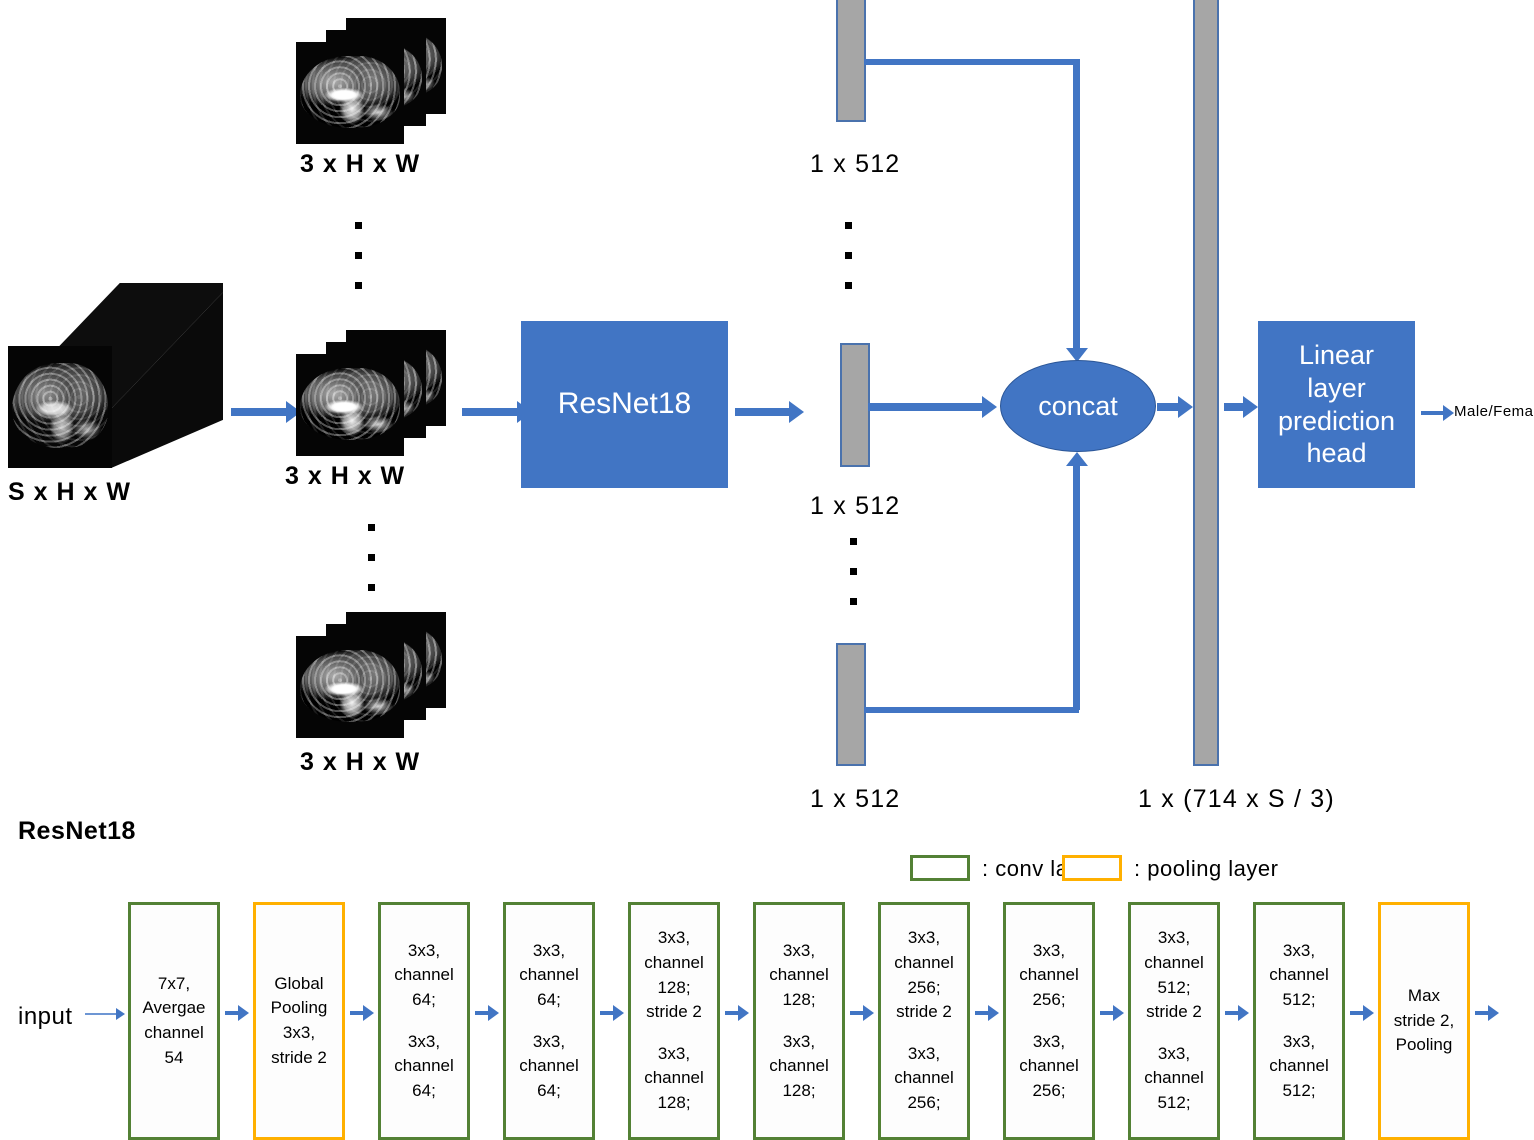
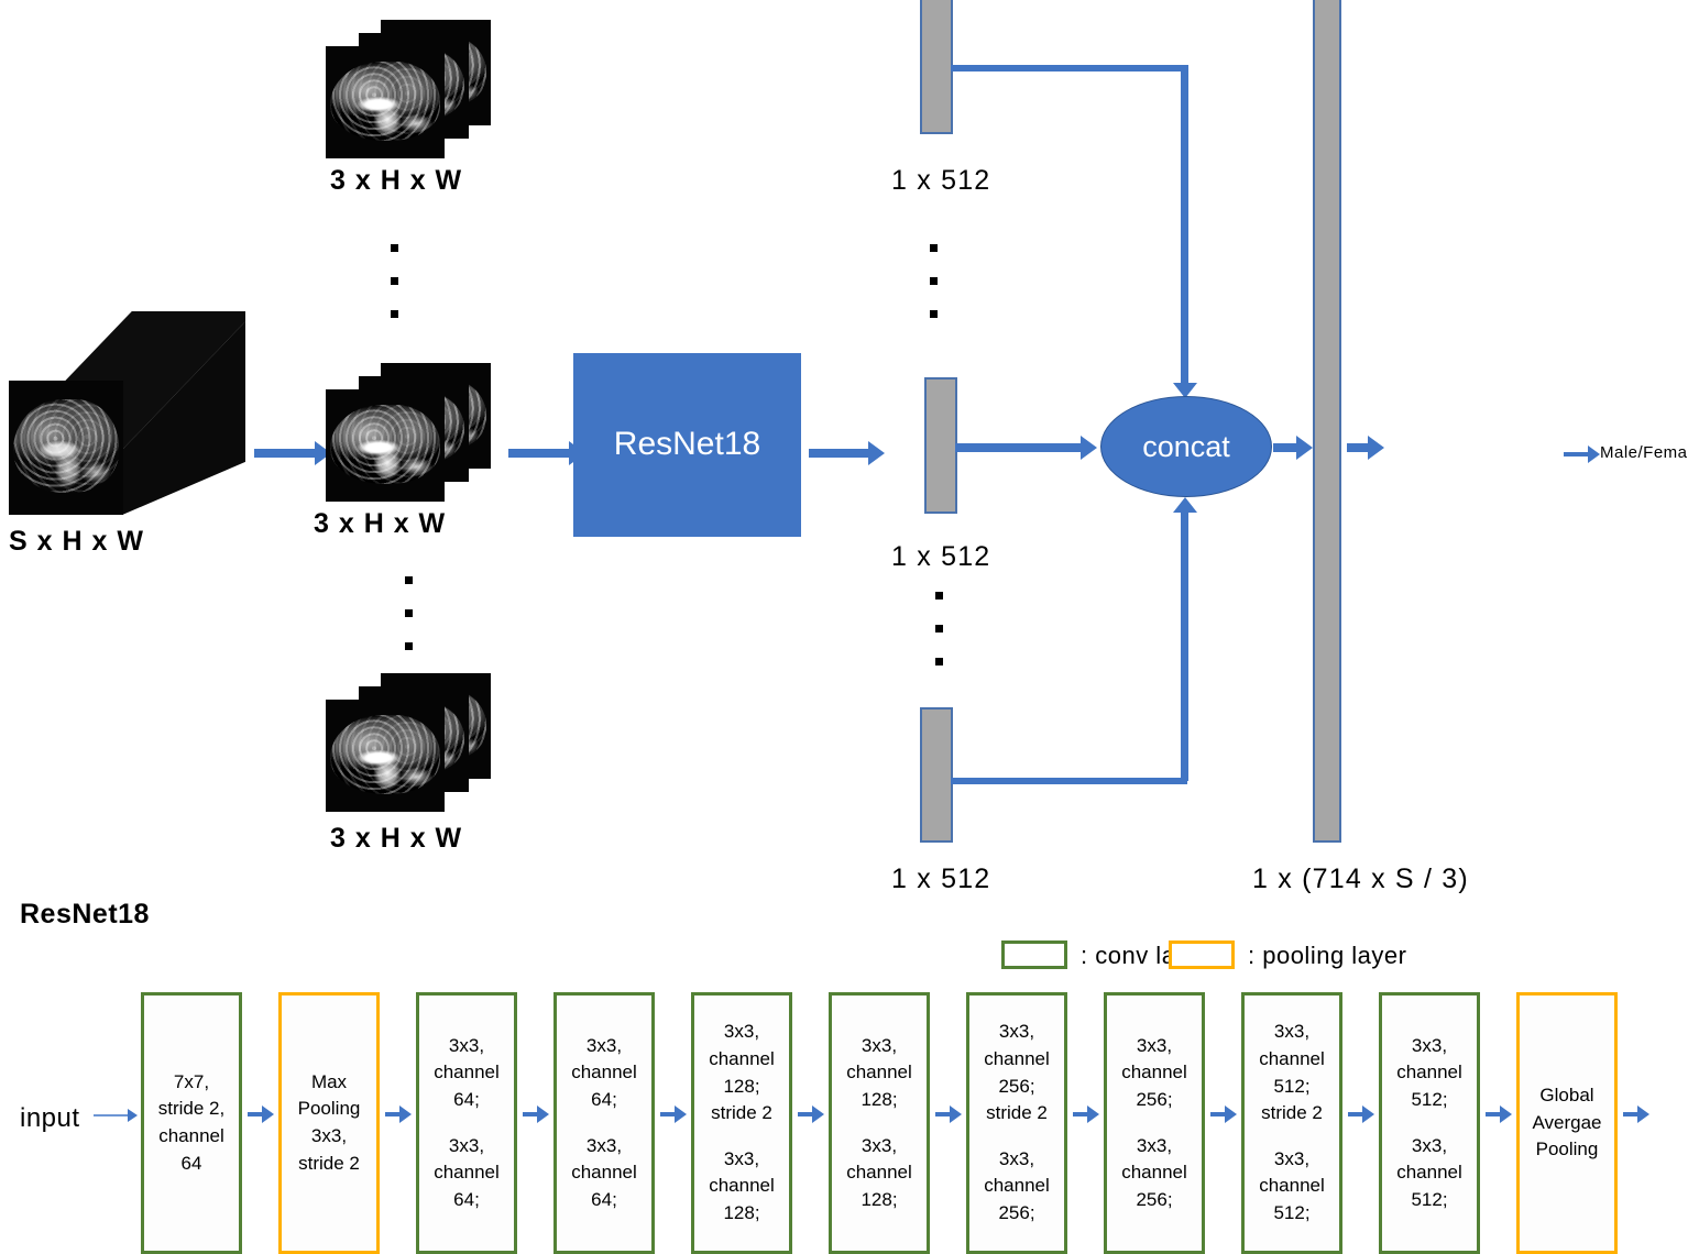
  S x H x W
  3 x H x W
  3 x H x W
  3 x H x W
  ResNet18
  1 x 512
  1 x 512
  1 x 512
  concat
  1 x (714 x S / 3)
- Linear
- layer
- prediction
- head
  Male/Fema
  ResNet18
  : pooling layer
  input
  7x7,
- Avergae
+ stride 2,
  channel
- 54
+ 64
- Global
+ Max
  Pooling
  3x3,
  stride 2
  3x3,
  channel
  64;
  3x3,
  channel
  64;
  3x3,
  channel
  64;
  3x3,
  channel
  64;
  3x3,
  channel
  128;
  stride 2
  3x3,
  channel
  128;
  3x3,
  channel
  128;
  3x3,
  channel
  128;
  3x3,
  channel
  256;
  stride 2
  3x3,
  channel
  256;
  3x3,
  channel
  256;
  3x3,
  channel
  256;
  3x3,
  channel
  512;
  stride 2
  3x3,
  channel
  512;
  3x3,
  channel
  512;
  3x3,
  channel
  512;
- Max
+ Global
- stride 2,
+ Avergae
  Pooling
